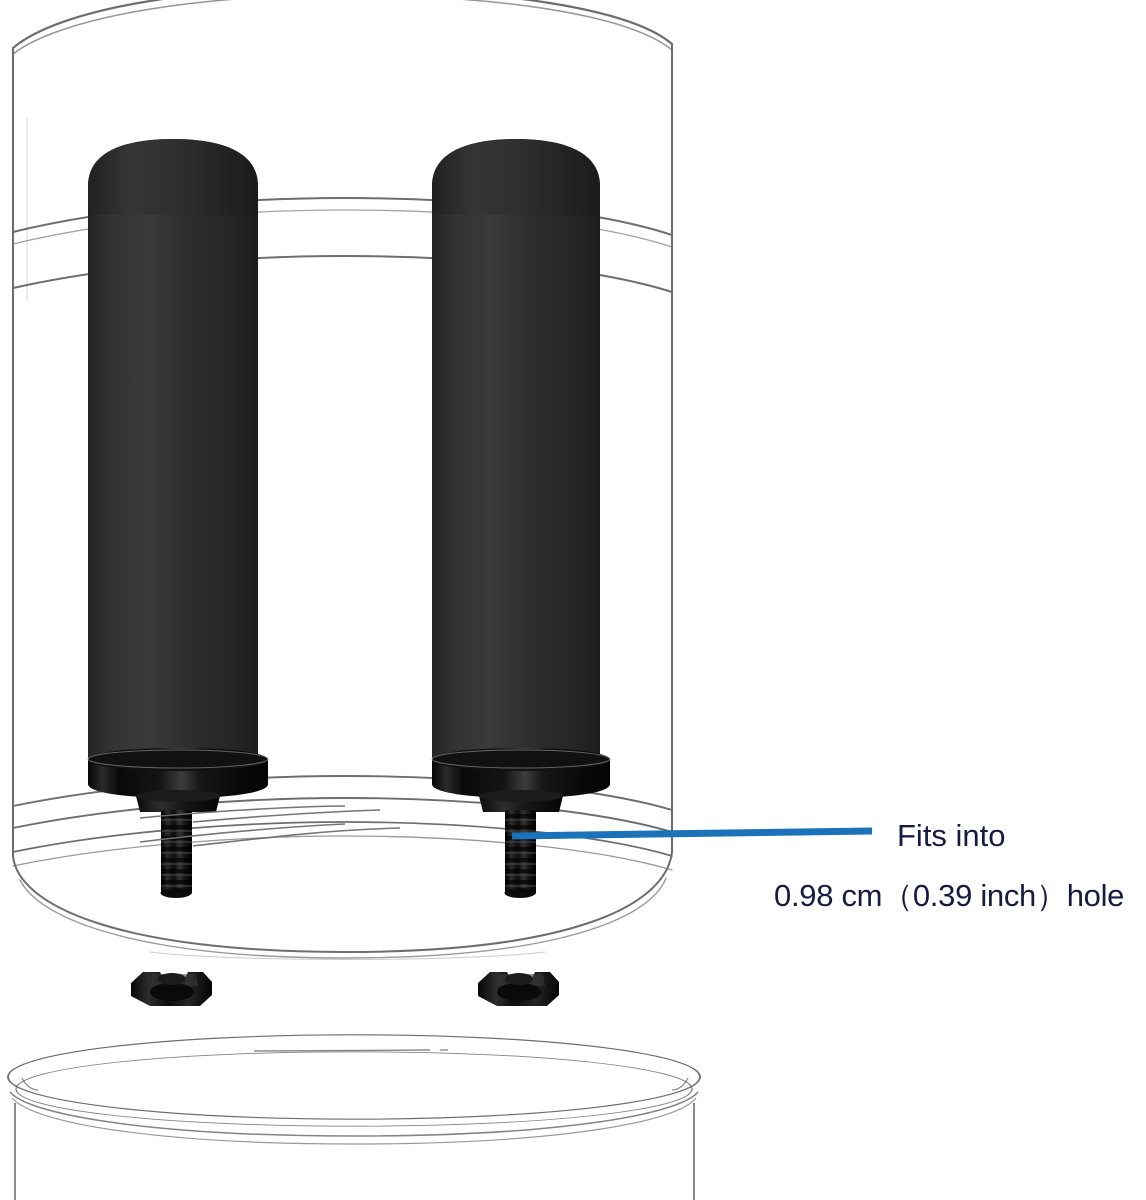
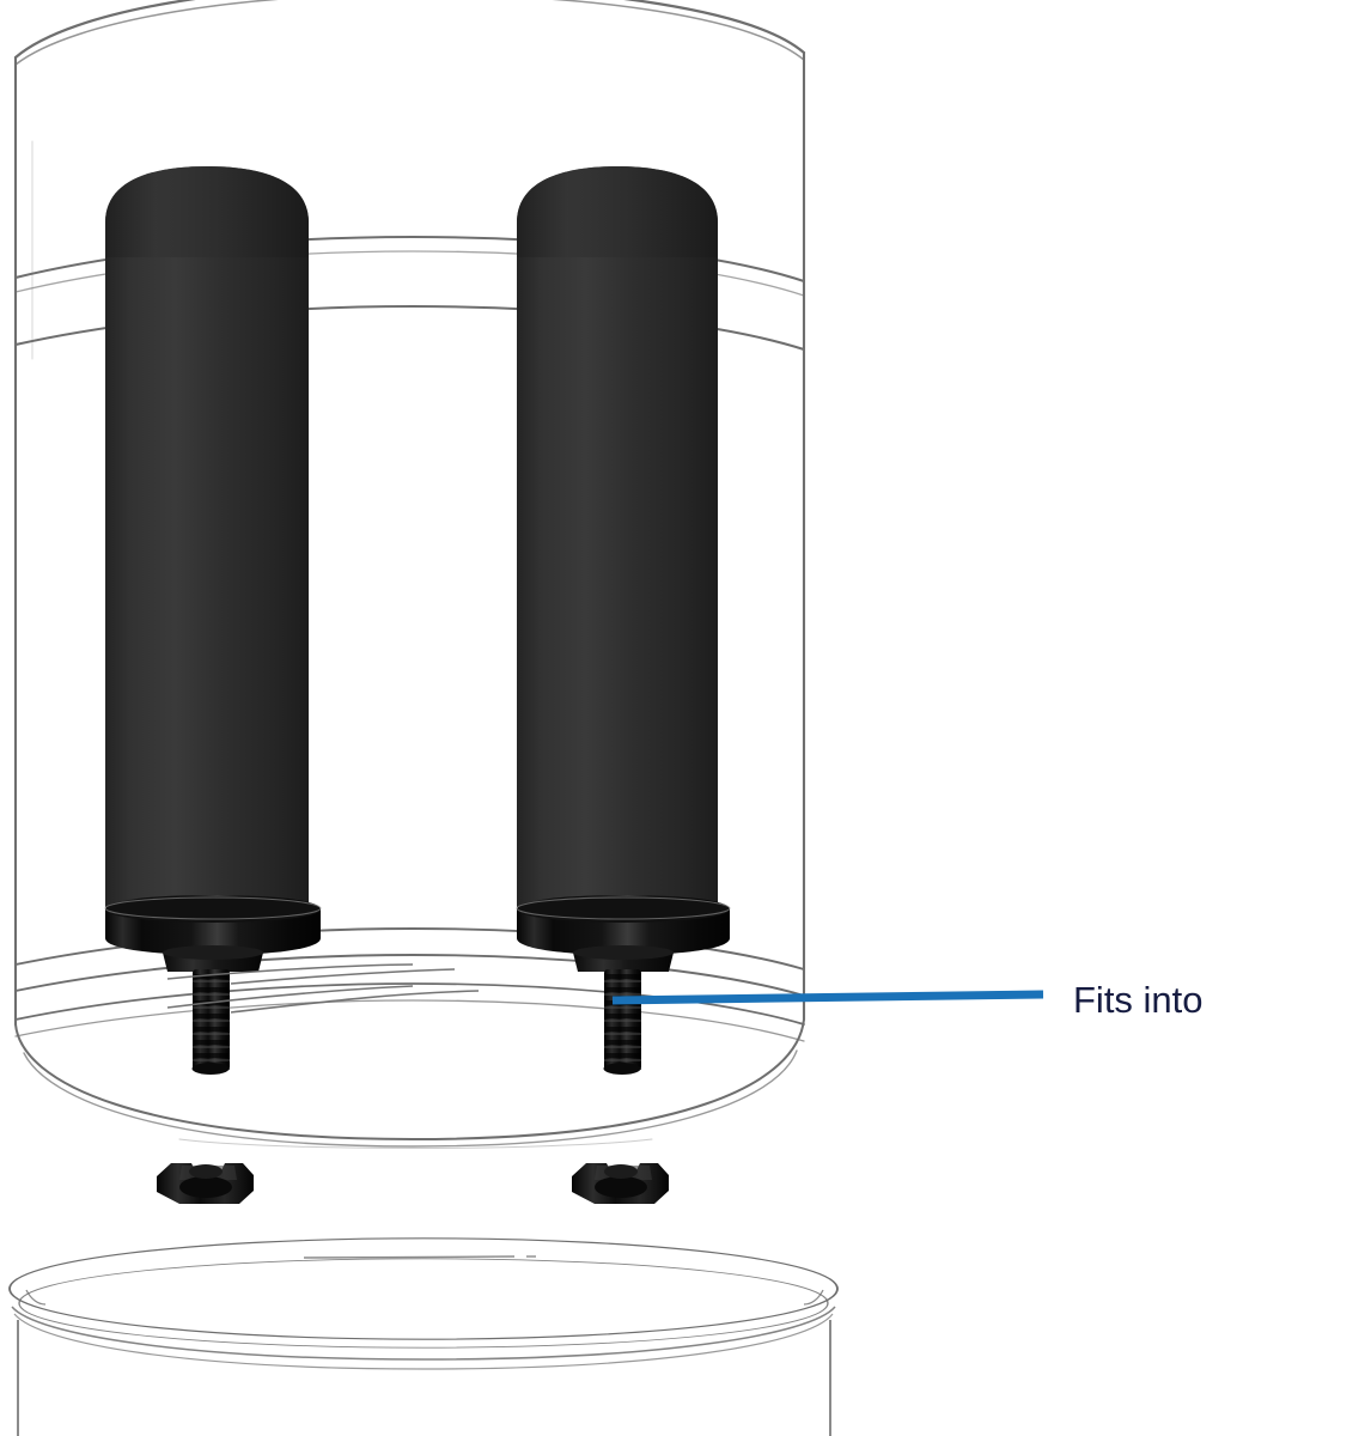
  Fits into
- 0.98 cm（0.39 inch）hole
